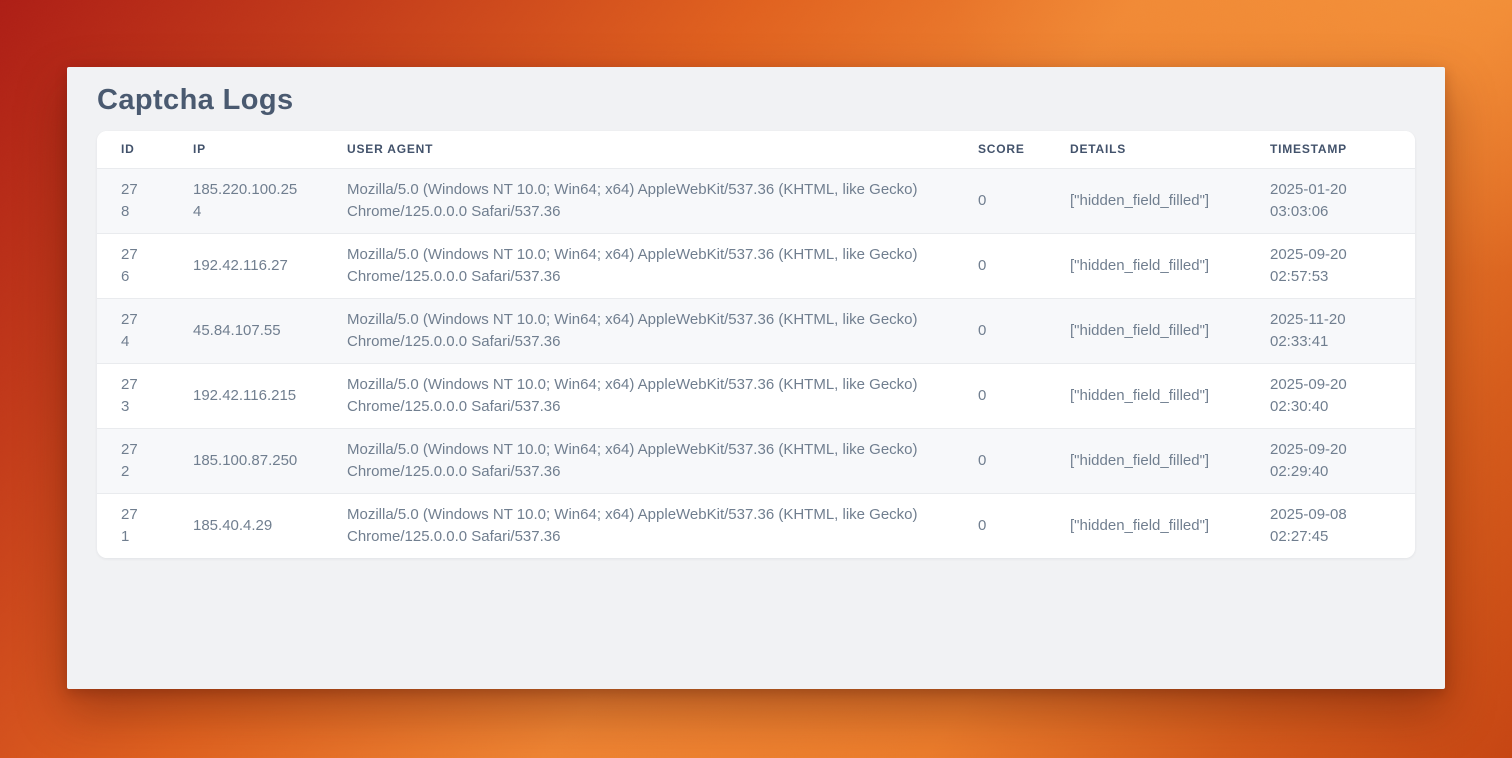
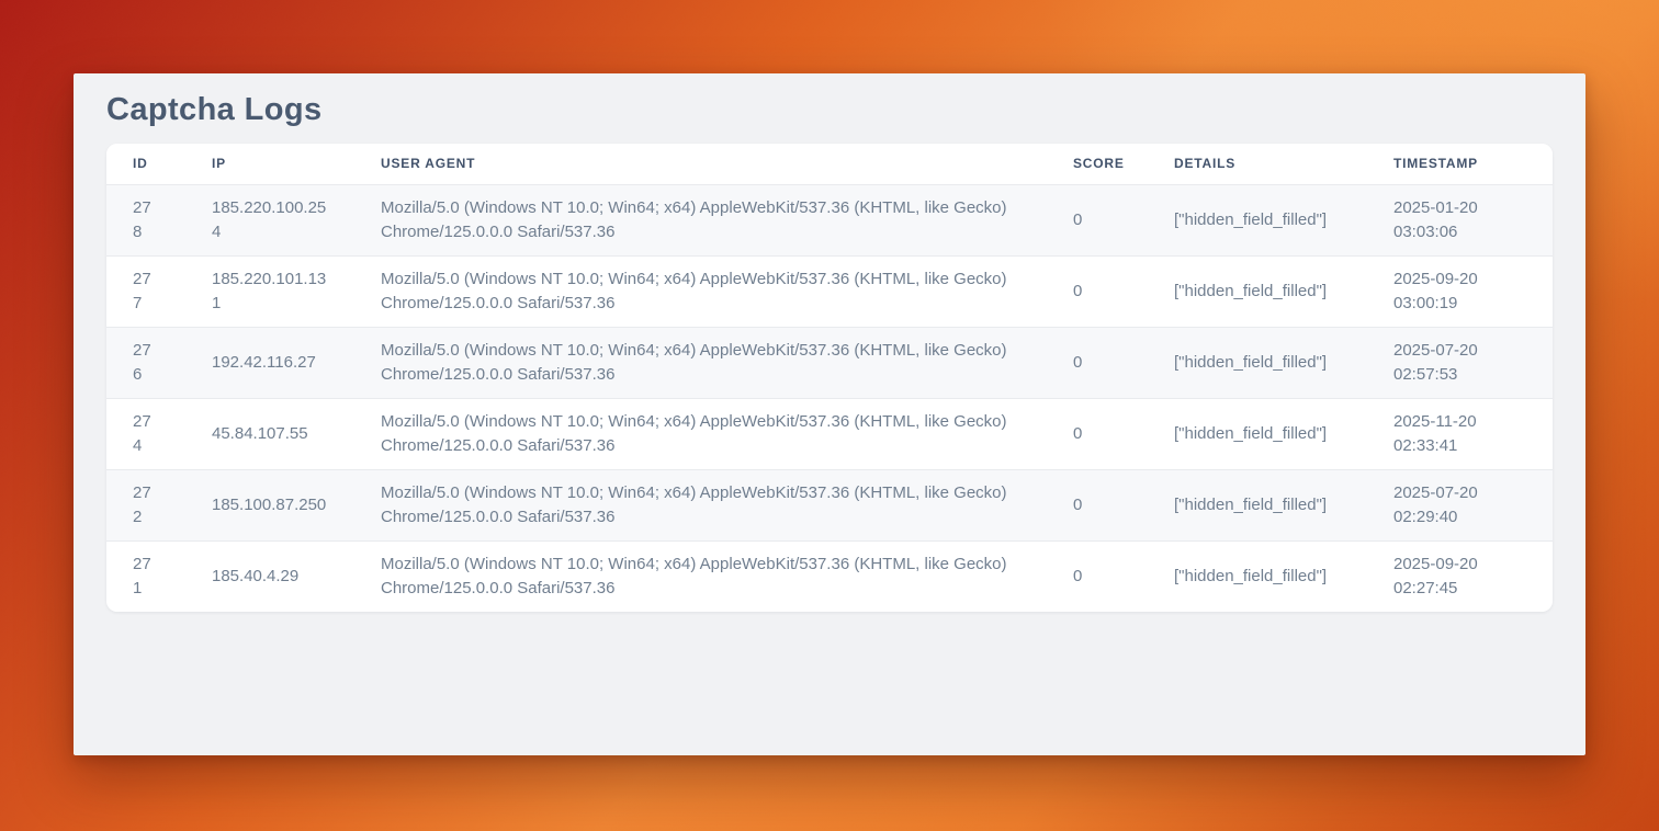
  Captcha Logs
  ID	IP	USER AGENT	SCORE	DETAILS	TIMESTAMP
  278	185.220.100.254	Mozilla/5.0 (Windows NT 10.0; Win64; x64) AppleWebKit/537.36 (KHTML, like Gecko) Chrome/125.0.0.0 Safari/537.36	0	["hidden_field_filled"]	2025-01-20 03:03:06
+ 277	185.220.101.131	Mozilla/5.0 (Windows NT 10.0; Win64; x64) AppleWebKit/537.36 (KHTML, like Gecko) Chrome/125.0.0.0 Safari/537.36	0	["hidden_field_filled"]	2025-09-20 03:00:19
- 276	192.42.116.27	Mozilla/5.0 (Windows NT 10.0; Win64; x64) AppleWebKit/537.36 (KHTML, like Gecko) Chrome/125.0.0.0 Safari/537.36	0	["hidden_field_filled"]	2025-09-20 02:57:53
+ 276	192.42.116.27	Mozilla/5.0 (Windows NT 10.0; Win64; x64) AppleWebKit/537.36 (KHTML, like Gecko) Chrome/125.0.0.0 Safari/537.36	0	["hidden_field_filled"]	2025-07-20 02:57:53
  274	45.84.107.55	Mozilla/5.0 (Windows NT 10.0; Win64; x64) AppleWebKit/537.36 (KHTML, like Gecko) Chrome/125.0.0.0 Safari/537.36	0	["hidden_field_filled"]	2025-11-20 02:33:41
- 273	192.42.116.215	Mozilla/5.0 (Windows NT 10.0; Win64; x64) AppleWebKit/537.36 (KHTML, like Gecko) Chrome/125.0.0.0 Safari/537.36	0	["hidden_field_filled"]	2025-09-20 02:30:40
- 272	185.100.87.250	Mozilla/5.0 (Windows NT 10.0; Win64; x64) AppleWebKit/537.36 (KHTML, like Gecko) Chrome/125.0.0.0 Safari/537.36	0	["hidden_field_filled"]	2025-09-20 02:29:40
+ 272	185.100.87.250	Mozilla/5.0 (Windows NT 10.0; Win64; x64) AppleWebKit/537.36 (KHTML, like Gecko) Chrome/125.0.0.0 Safari/537.36	0	["hidden_field_filled"]	2025-07-20 02:29:40
- 271	185.40.4.29	Mozilla/5.0 (Windows NT 10.0; Win64; x64) AppleWebKit/537.36 (KHTML, like Gecko) Chrome/125.0.0.0 Safari/537.36	0	["hidden_field_filled"]	2025-09-08 02:27:45
+ 271	185.40.4.29	Mozilla/5.0 (Windows NT 10.0; Win64; x64) AppleWebKit/537.36 (KHTML, like Gecko) Chrome/125.0.0.0 Safari/537.36	0	["hidden_field_filled"]	2025-09-20 02:27:45
